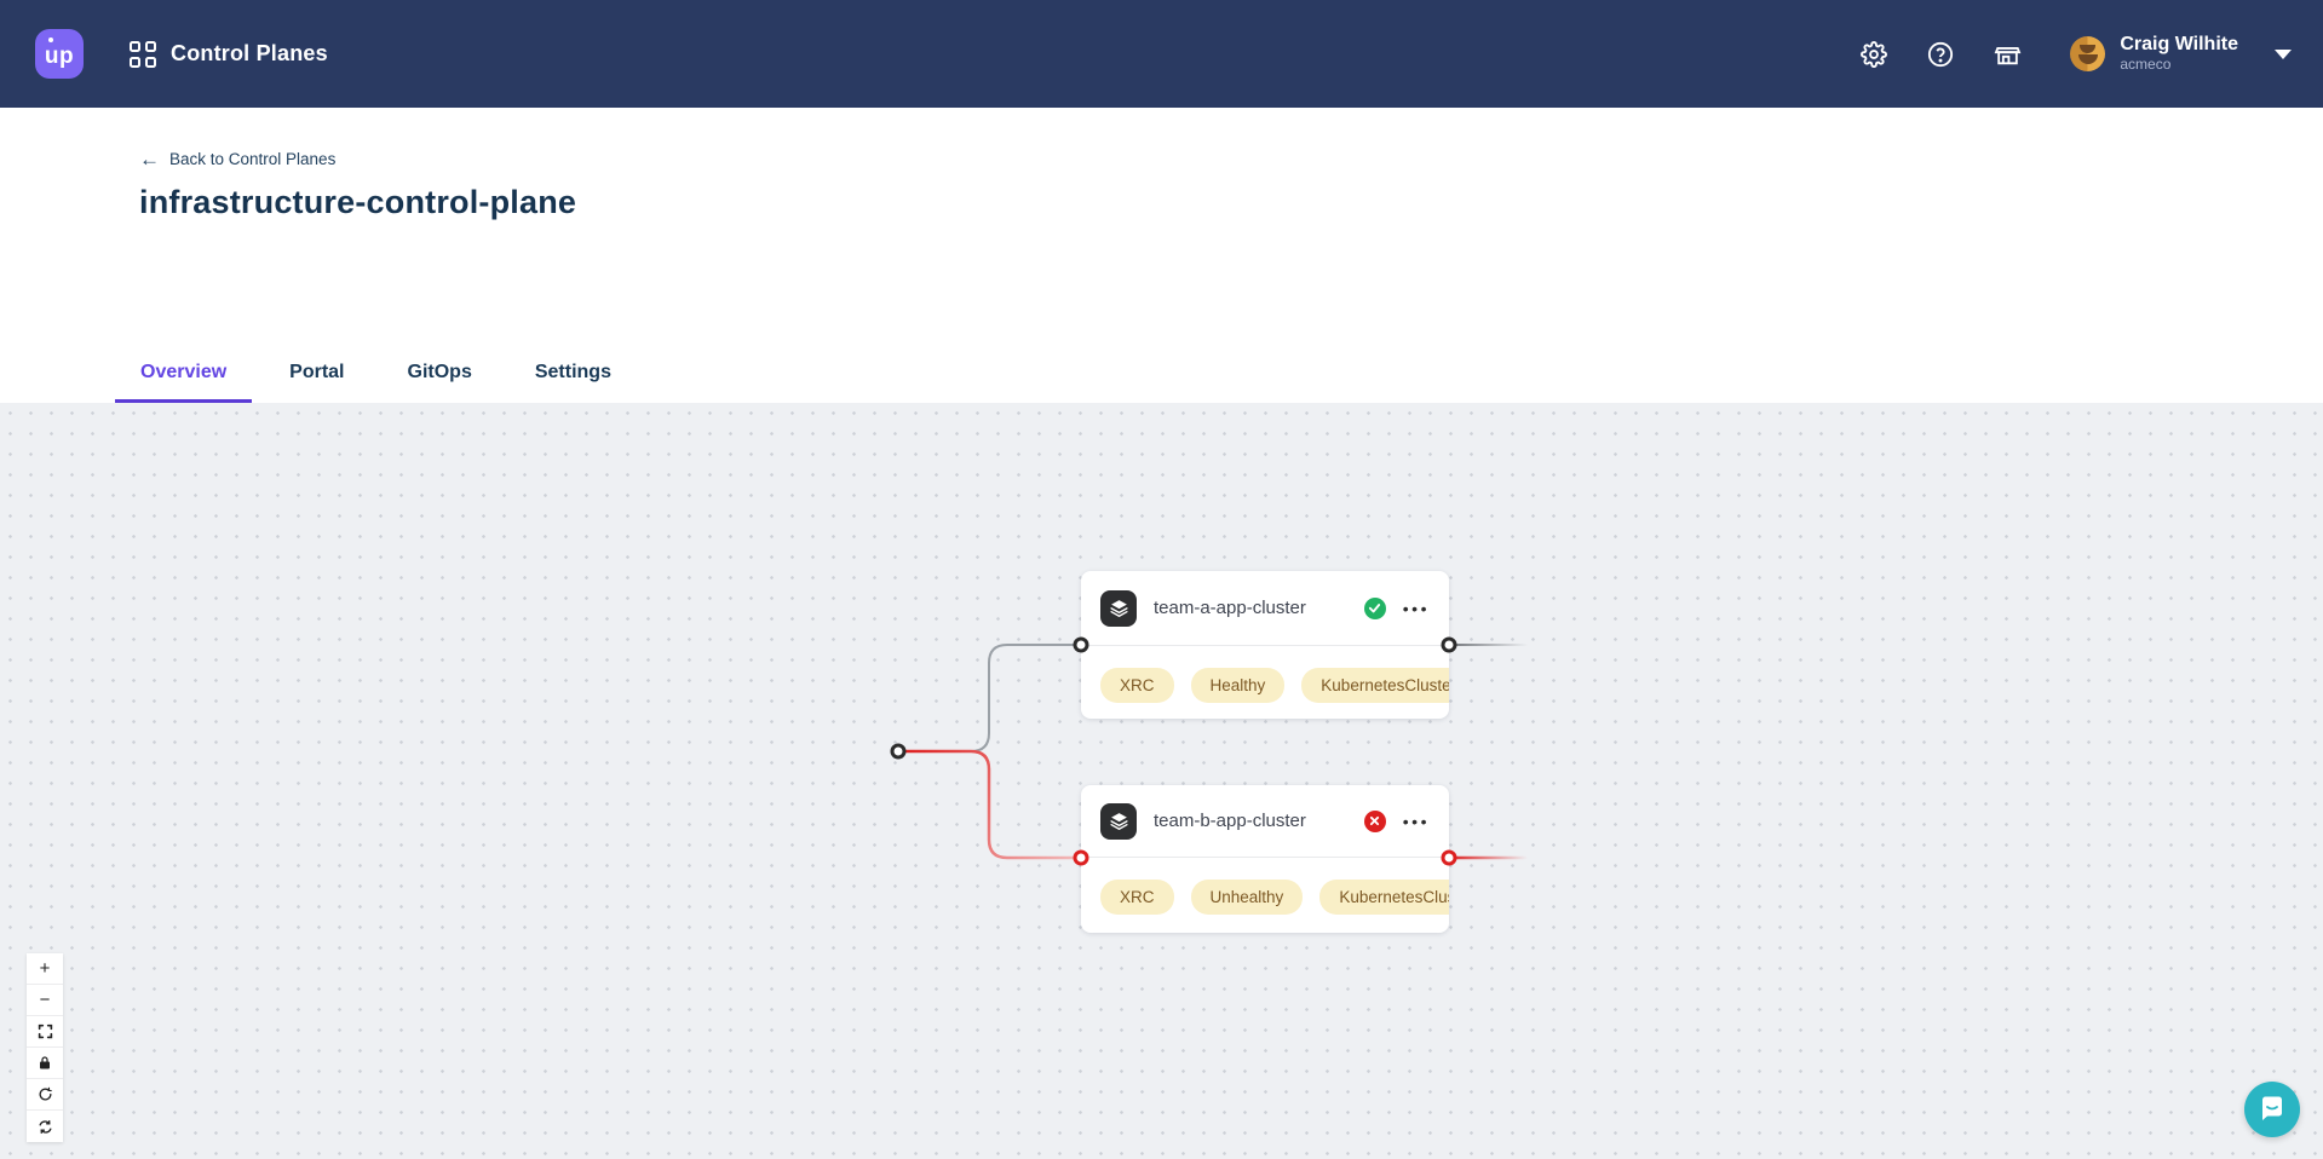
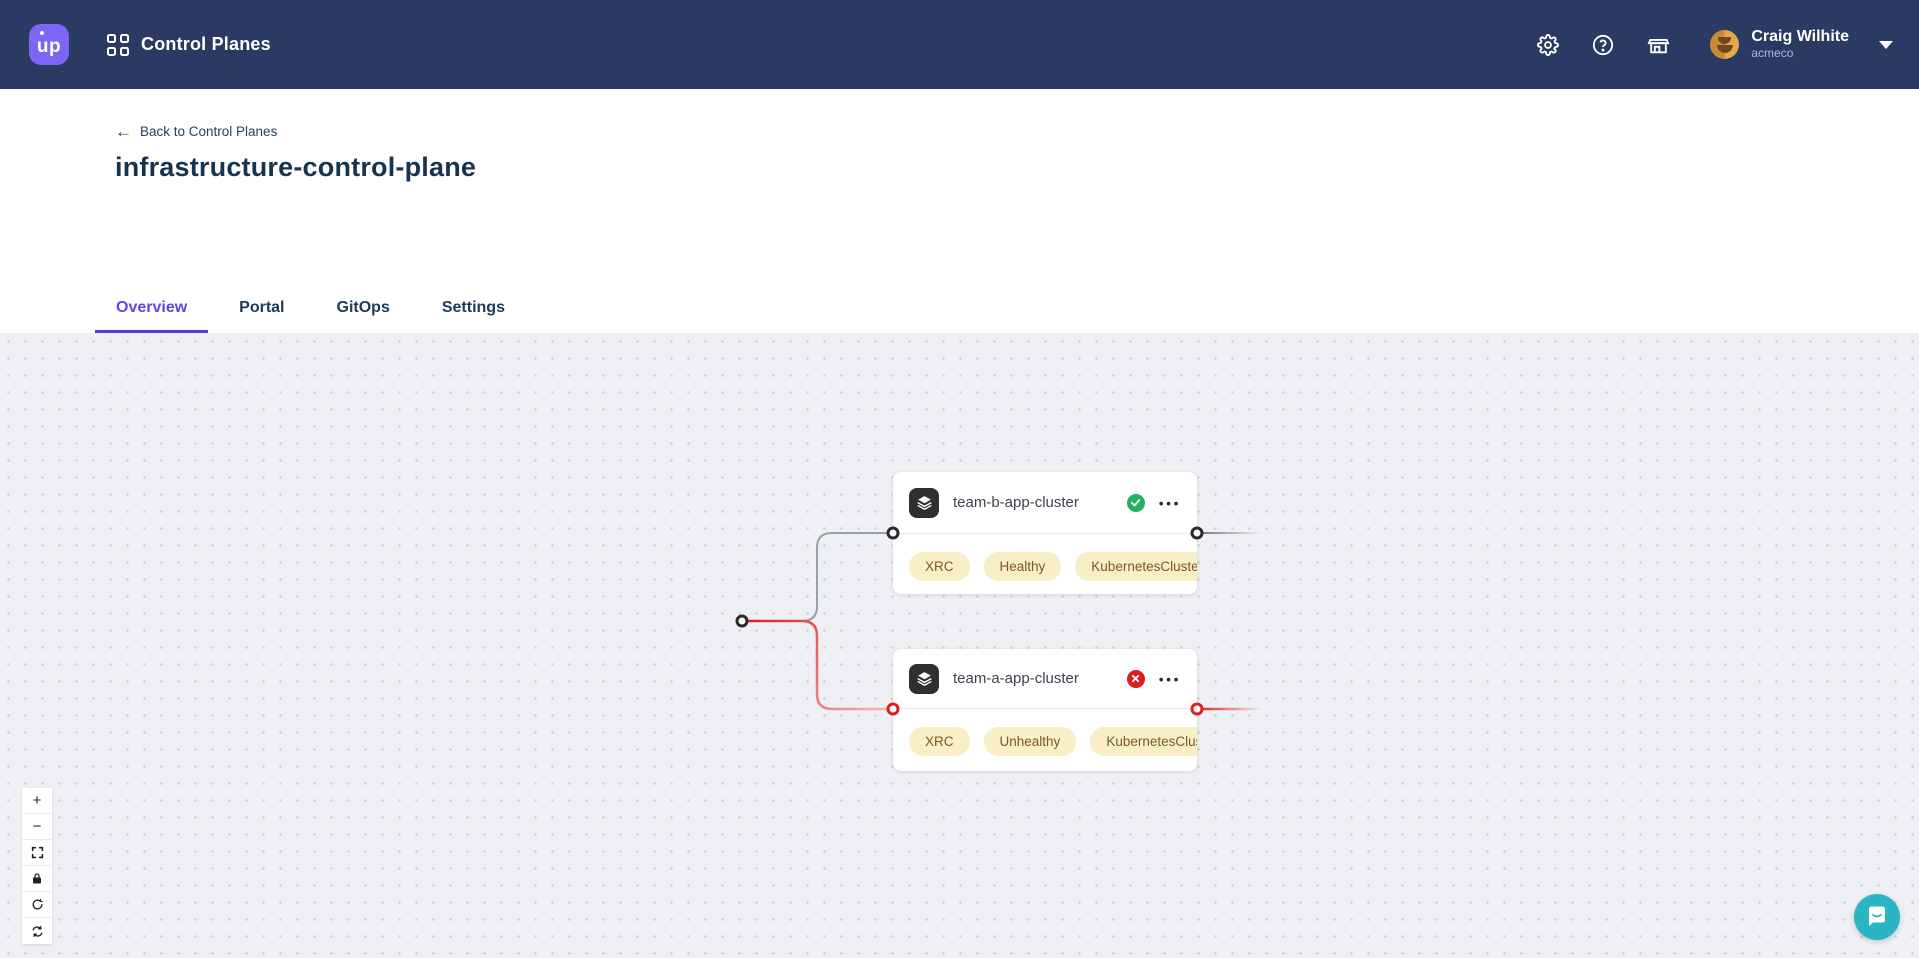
  up
  Control Planes
  Craig Wilhite
  acmeco
  ←
  Back to Control Planes
  infrastructure-control-plane
  Overview
  Portal
  GitOps
  Settings
- team-a-app-cluster
+ team-b-app-cluster
  •••
  XRC
  Healthy
  KubernetesCluste
- team-b-app-cluster
+ team-a-app-cluster
  •••
  XRC
  Unhealthy
  KubernetesClu
  +
  −
